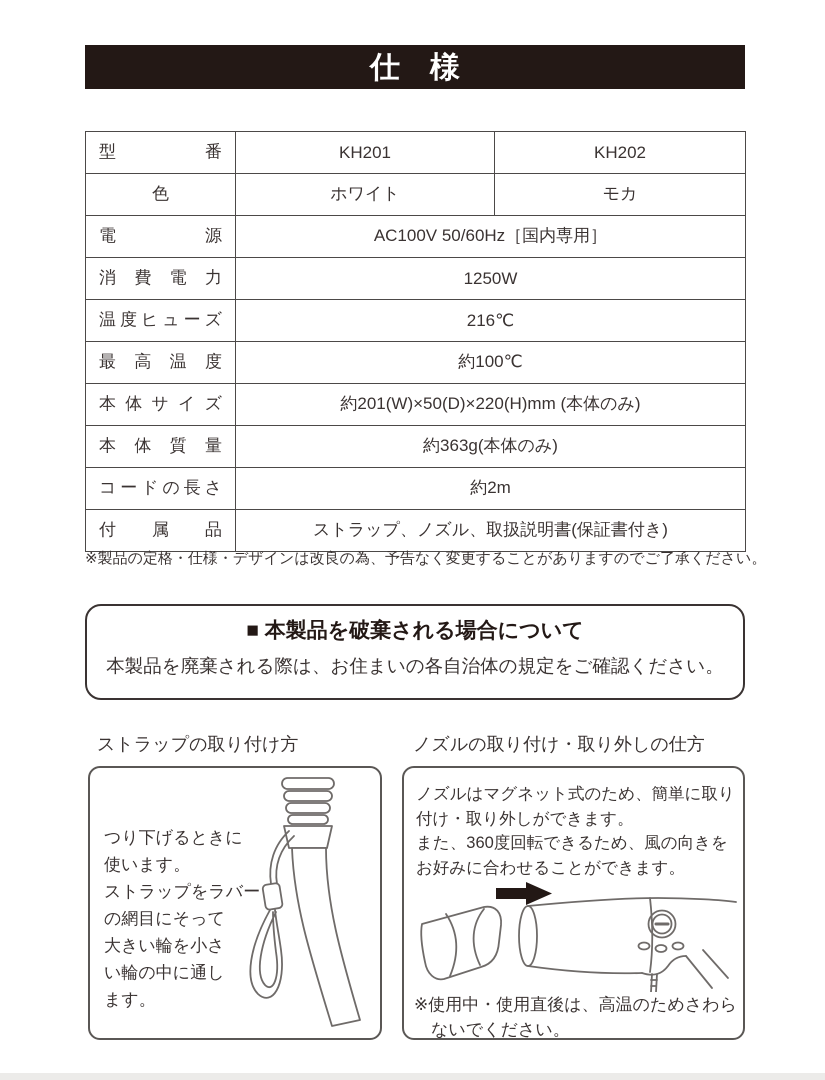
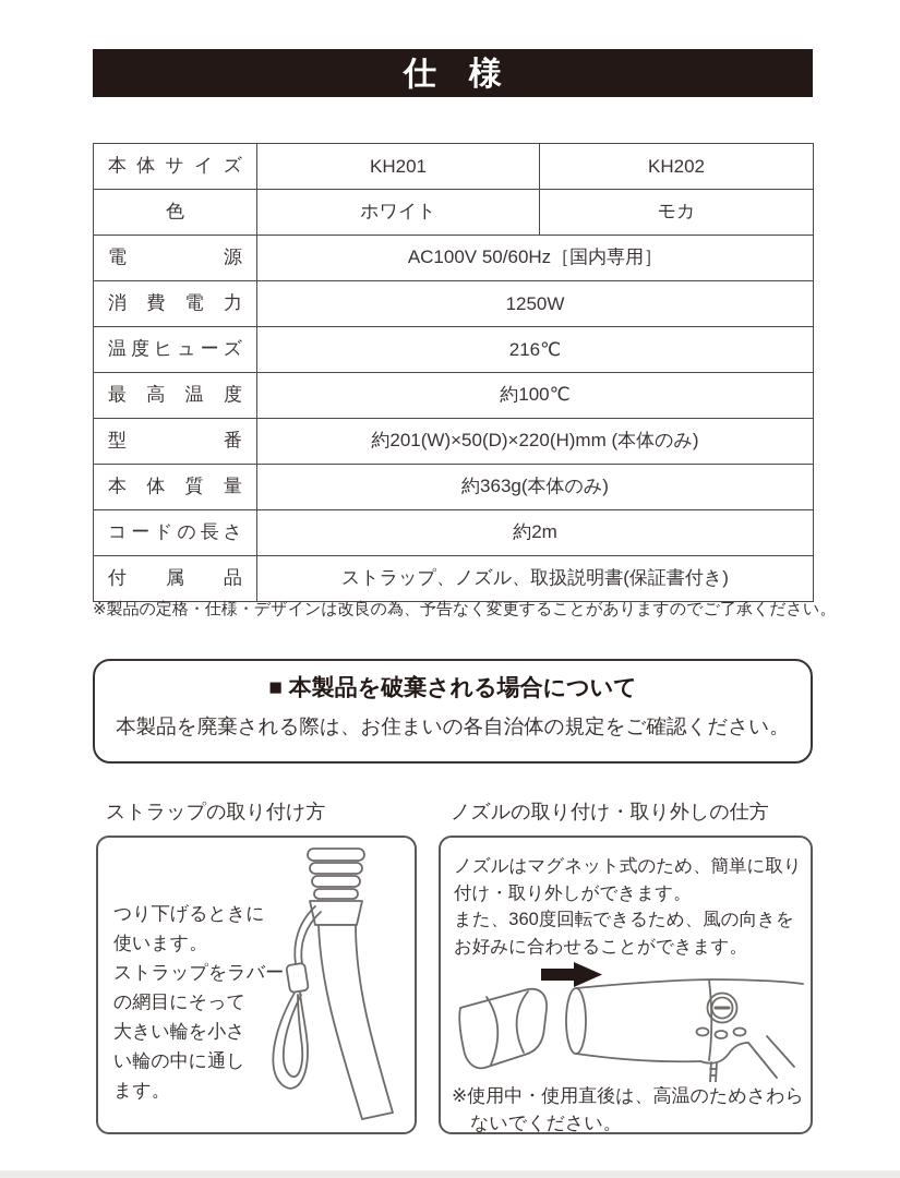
  仕 様
- 型番	KH201	KH202
+ 本体サイズ	KH201	KH202
  色	ホワイト	モカ
  電源	AC100V 50/60Hz［国内専用］
  消費電力	1250W
  温度ヒューズ	216℃
  最高温度	約100℃
- 本体サイズ	約201(W)×50(D)×220(H)mm (本体のみ)
+ 型番	約201(W)×50(D)×220(H)mm (本体のみ)
  本体質量	約363g(本体のみ)
  コードの長さ	約2m
  付属品	ストラップ、ノズル、取扱説明書(保証書付き)
  ※製品の定格・仕様・デザインは改良の為、予告なく変更することがありますのでご了承ください。
  ■ 本製品を破棄される場合について
  本製品を廃棄される際は、お住まいの各自治体の規定をご確認ください。
  ストラップの取り付け方
  ノズルの取り付け・取り外しの仕方
  つり下げるときに
  使います。
  ストラップをラバー
  の網目にそって
  大きい輪を小さ
  い輪の中に通し
  ます。
  ノズルはマグネット式のため、簡単に取り
  付け・取り外しができます。
  また、360度回転できるため、風の向きを
  お好みに合わせることができます。
  ※使用中・使用直後は、高温のためさわら
  ないでください。
